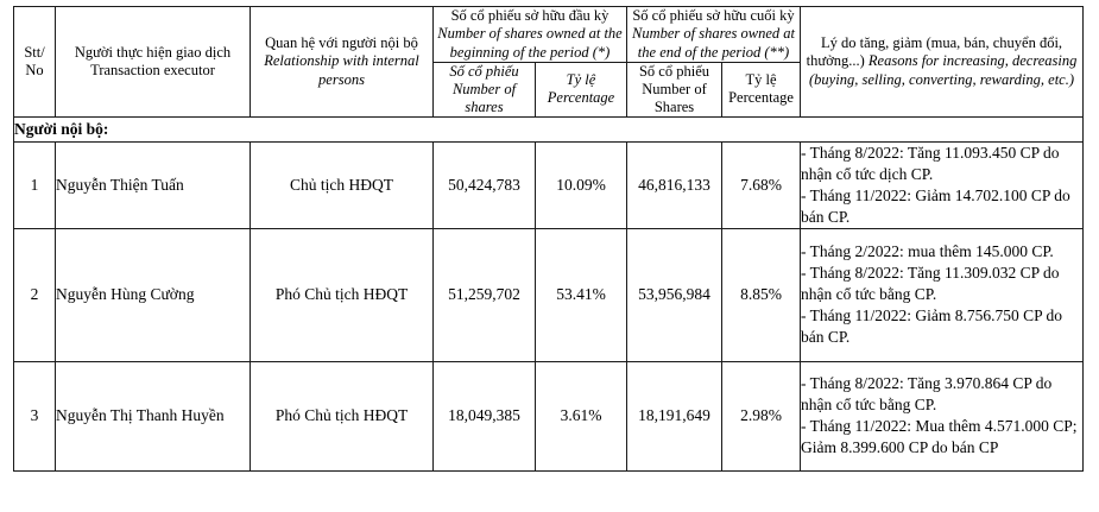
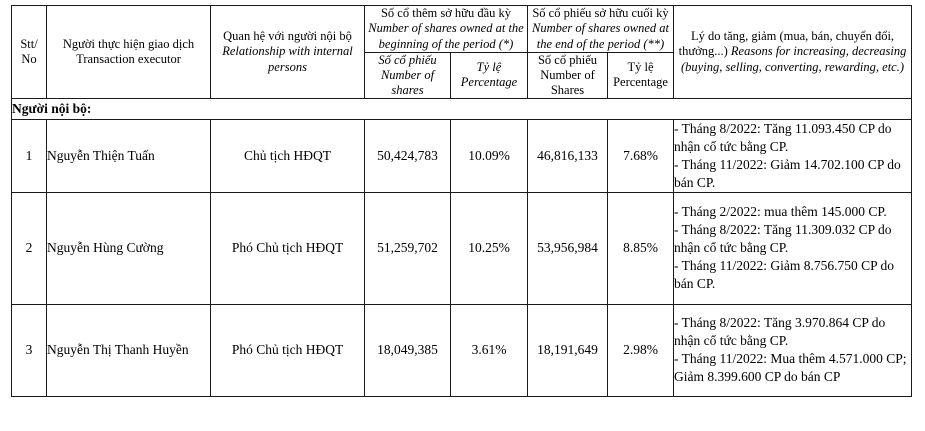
- Stt/ No	Người thực hiện giao dịch Transaction executor	Quan hệ với người nội bộ Relationship with internal persons	Số cổ phiếu sở hữu đầu kỳ Number of shares owned at the beginning of the period (*)	Số cổ phiếu sở hữu cuối kỳ Number of shares owned at the end of the period (**)	Lý do tăng, giảm (mua, bán, chuyển đổi, thưởng...) Reasons for increasing, decreasing (buying, selling, converting, rewarding, etc.)
+ Stt/ No	Người thực hiện giao dịch Transaction executor	Quan hệ với người nội bộ Relationship with internal persons	Số cổ thêm sở hữu đầu kỳ Number of shares owned at the beginning of the period (*)	Số cổ phiếu sở hữu cuối kỳ Number of shares owned at the end of the period (**)	Lý do tăng, giảm (mua, bán, chuyển đổi, thưởng...) Reasons for increasing, decreasing (buying, selling, converting, rewarding, etc.)
  Số cổ phiếu Number of shares	Tỷ lệ Percentage	Số cổ phiếu Number of Shares	Tỷ lệ Percentage
  Người nội bộ:
- 1	Nguyễn Thiện Tuấn	Chủ tịch HĐQT	50,424,783	10.09%	46,816,133	7.68%	- Tháng 8/2022: Tăng 11.093.450 CP do nhận cổ tức dịch CP.- Tháng 11/2022: Giảm 14.702.100 CP do bán CP.
+ 1	Nguyễn Thiện Tuấn	Chủ tịch HĐQT	50,424,783	10.09%	46,816,133	7.68%	- Tháng 8/2022: Tăng 11.093.450 CP do nhận cổ tức bằng CP.- Tháng 11/2022: Giảm 14.702.100 CP do bán CP.
- 2	Nguyễn Hùng Cường	Phó Chủ tịch HĐQT	51,259,702	53.41%	53,956,984	8.85%	- Tháng 2/2022: mua thêm 145.000 CP.- Tháng 8/2022: Tăng 11.309.032 CP do nhận cổ tức bằng CP.- Tháng 11/2022: Giảm 8.756.750 CP do bán CP.
+ 2	Nguyễn Hùng Cường	Phó Chủ tịch HĐQT	51,259,702	10.25%	53,956,984	8.85%	- Tháng 2/2022: mua thêm 145.000 CP.- Tháng 8/2022: Tăng 11.309.032 CP do nhận cổ tức bằng CP.- Tháng 11/2022: Giảm 8.756.750 CP do bán CP.
  3	Nguyễn Thị Thanh Huyền	Phó Chủ tịch HĐQT	18,049,385	3.61%	18,191,649	2.98%	- Tháng 8/2022: Tăng 3.970.864 CP do nhận cổ tức bằng CP.- Tháng 11/2022: Mua thêm 4.571.000 CP; Giảm 8.399.600 CP do bán CP
